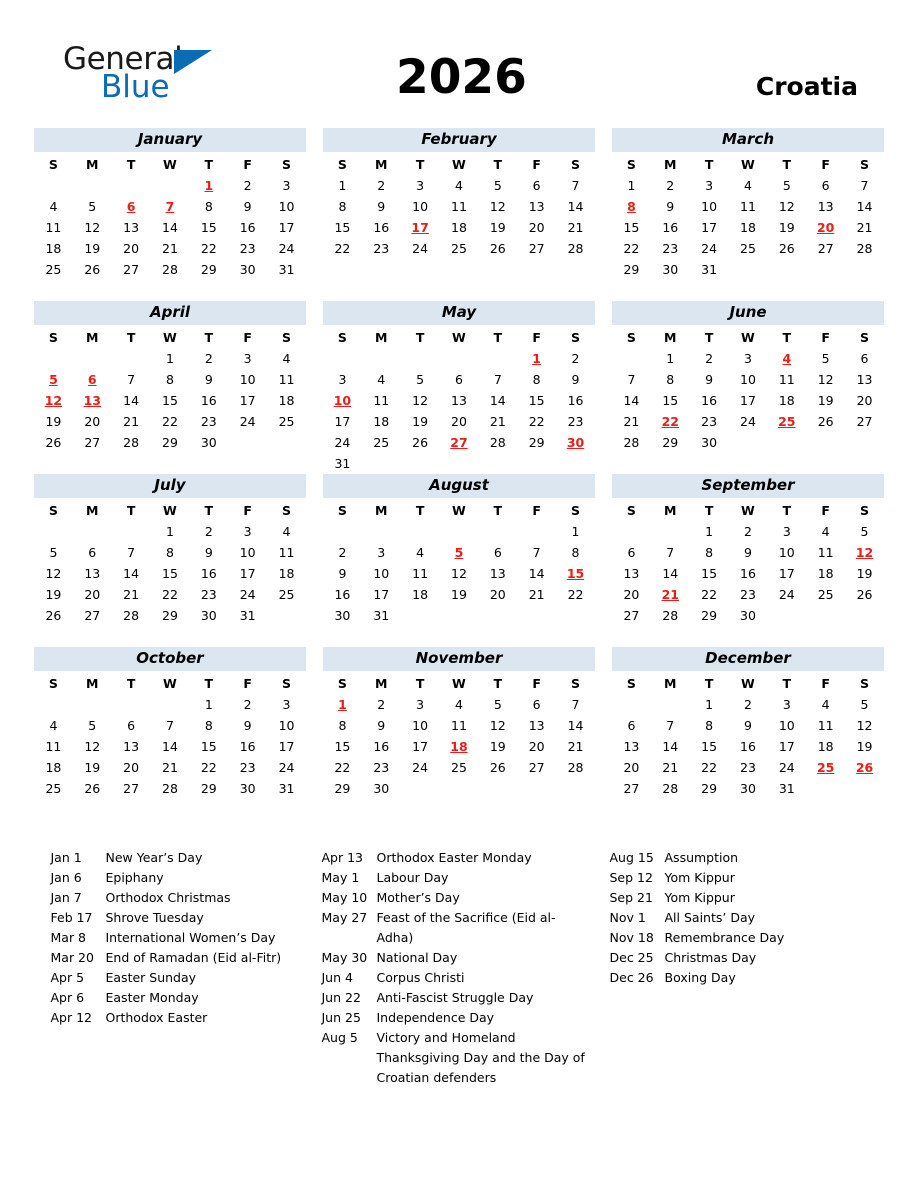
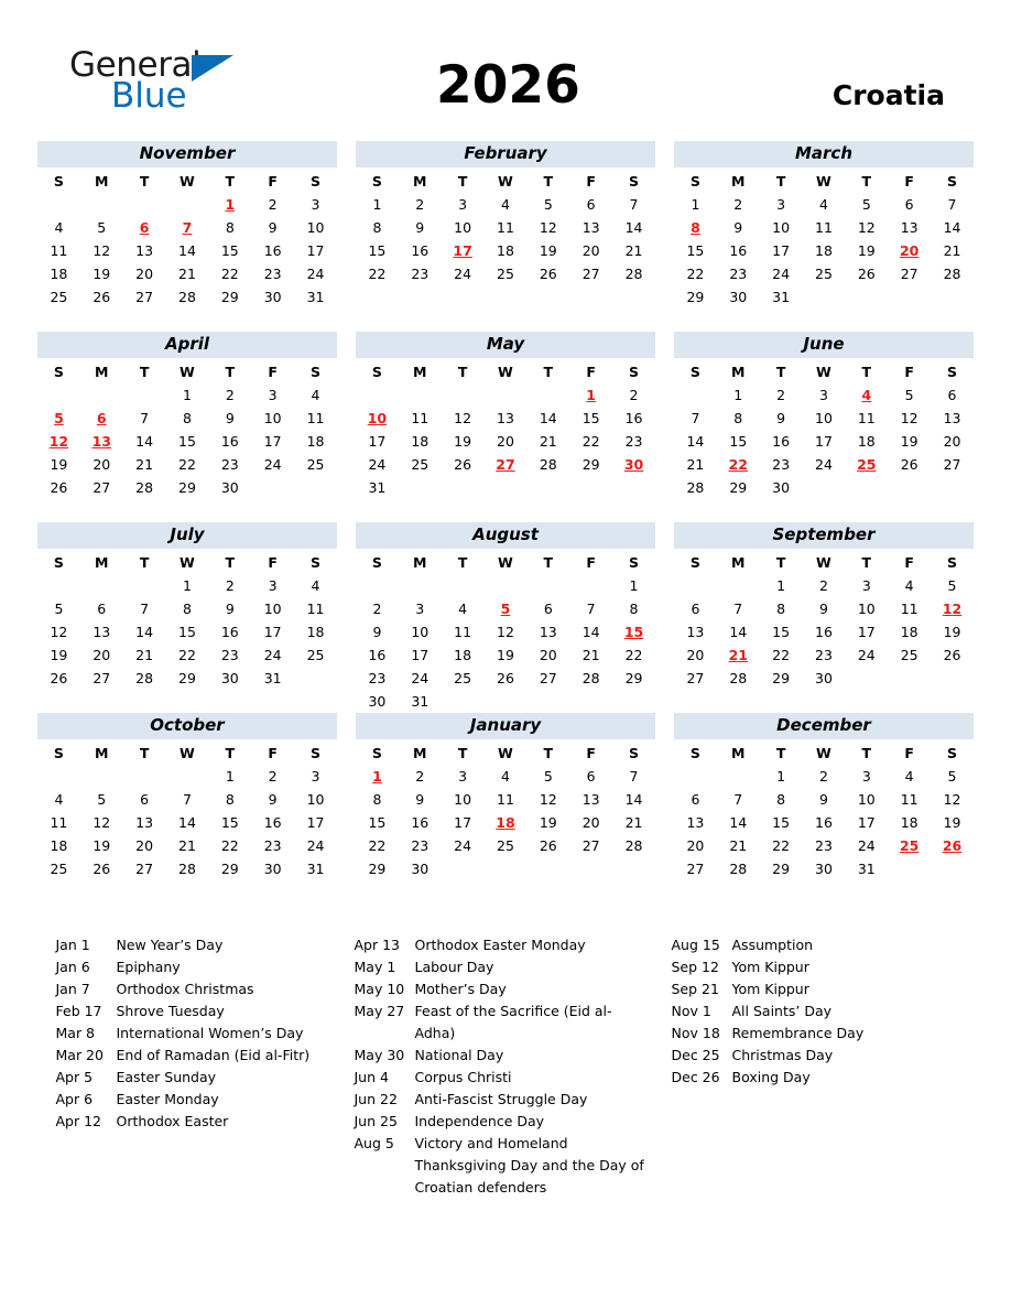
  General
  Blue
  2026
  Croatia
- January
+ November
  S	M	T	W	T	F	S
  				1	2	3
  4	5	6	7	8	9	10
  11	12	13	14	15	16	17
  18	19	20	21	22	23	24
  25	26	27	28	29	30	31
  February
  S	M	T	W	T	F	S
  1	2	3	4	5	6	7
  8	9	10	11	12	13	14
  15	16	17	18	19	20	21
  22	23	24	25	26	27	28
  March
  S	M	T	W	T	F	S
  1	2	3	4	5	6	7
  8	9	10	11	12	13	14
  15	16	17	18	19	20	21
  22	23	24	25	26	27	28
  29	30	31
  April
  S	M	T	W	T	F	S
  			1	2	3	4
  5	6	7	8	9	10	11
  12	13	14	15	16	17	18
  19	20	21	22	23	24	25
  26	27	28	29	30
  May
  S	M	T	W	T	F	S
  					1	2
- 3	4	5	6	7	8	9
  10	11	12	13	14	15	16
  17	18	19	20	21	22	23
  24	25	26	27	28	29	30
  31
  June
  S	M	T	W	T	F	S
  	1	2	3	4	5	6
  7	8	9	10	11	12	13
  14	15	16	17	18	19	20
  21	22	23	24	25	26	27
  28	29	30
  July
  S	M	T	W	T	F	S
  			1	2	3	4
  5	6	7	8	9	10	11
  12	13	14	15	16	17	18
  19	20	21	22	23	24	25
  26	27	28	29	30	31
  August
  S	M	T	W	T	F	S
  						1
  2	3	4	5	6	7	8
  9	10	11	12	13	14	15
  16	17	18	19	20	21	22
+ 23	24	25	26	27	28	29
  30	31
  September
  S	M	T	W	T	F	S
  		1	2	3	4	5
  6	7	8	9	10	11	12
  13	14	15	16	17	18	19
  20	21	22	23	24	25	26
  27	28	29	30
  October
  S	M	T	W	T	F	S
  				1	2	3
  4	5	6	7	8	9	10
  11	12	13	14	15	16	17
  18	19	20	21	22	23	24
  25	26	27	28	29	30	31
- November
+ January
  S	M	T	W	T	F	S
  1	2	3	4	5	6	7
  8	9	10	11	12	13	14
  15	16	17	18	19	20	21
  22	23	24	25	26	27	28
  29	30
  December
  S	M	T	W	T	F	S
  		1	2	3	4	5
  6	7	8	9	10	11	12
  13	14	15	16	17	18	19
  20	21	22	23	24	25	26
  27	28	29	30	31
  Jan 1
  New Year’s Day
  Jan 6
  Epiphany
  Jan 7
  Orthodox Christmas
  Feb 17
  Shrove Tuesday
  Mar 8
  International Women’s Day
  Mar 20
  End of Ramadan (Eid al-Fitr)
  Apr 5
  Easter Sunday
  Apr 6
  Easter Monday
  Apr 12
  Orthodox Easter
  Apr 13
  Orthodox Easter Monday
  May 1
  Labour Day
  May 10
  Mother’s Day
  May 27
  Feast of the Sacrifice (Eid al-Adha)
  May 30
  National Day
  Jun 4
  Corpus Christi
  Jun 22
  Anti-Fascist Struggle Day
  Jun 25
  Independence Day
  Aug 5
  Victory and Homeland Thanksgiving Day and the Day of Croatian defenders
  Aug 15
  Assumption
  Sep 12
  Yom Kippur
  Sep 21
  Yom Kippur
  Nov 1
  All Saints’ Day
  Nov 18
  Remembrance Day
  Dec 25
  Christmas Day
  Dec 26
  Boxing Day
